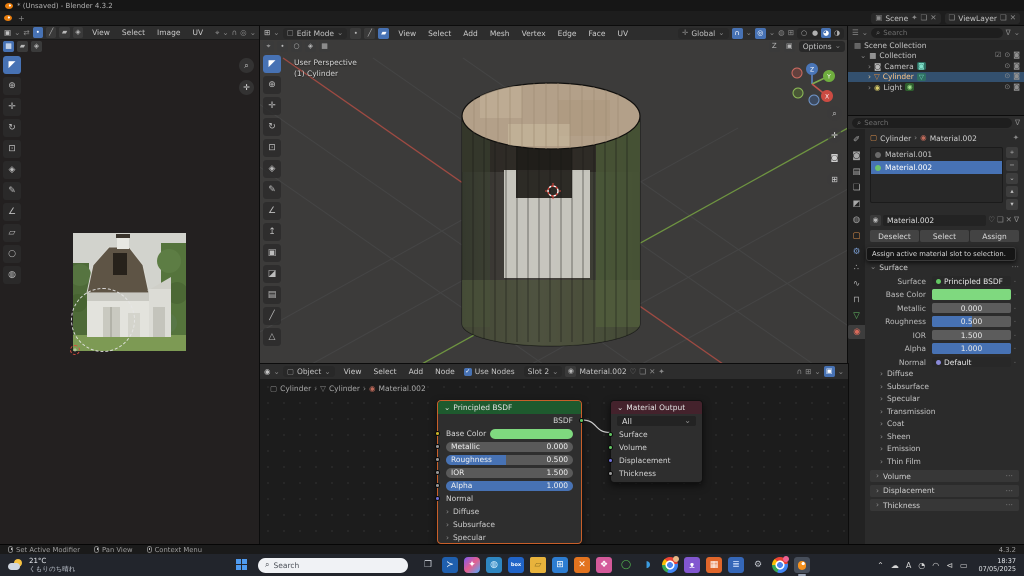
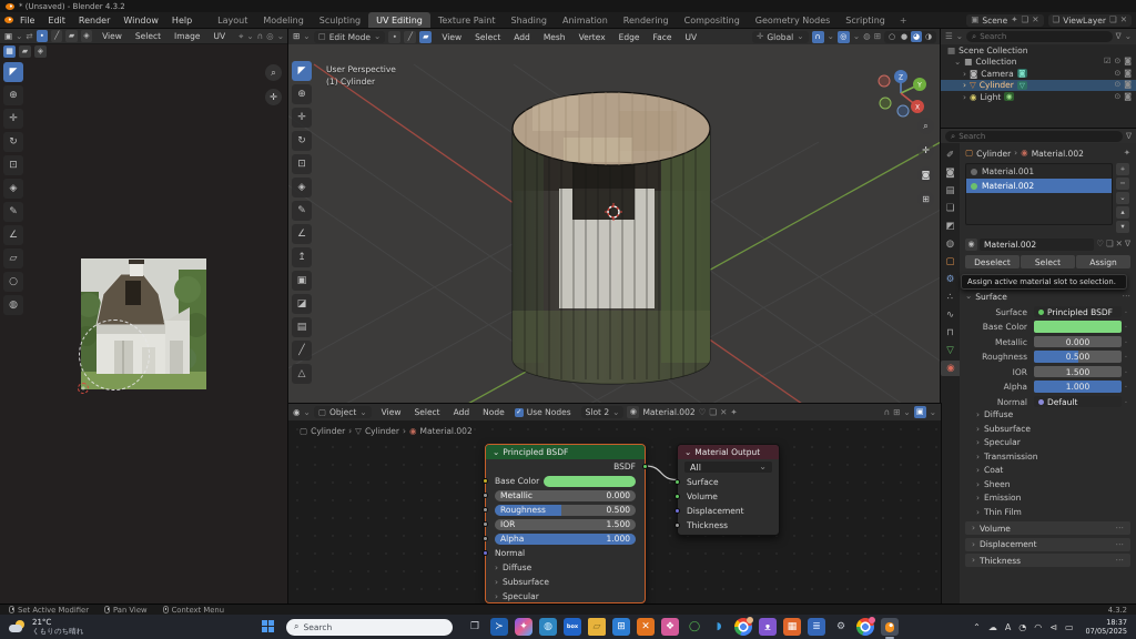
  * (Unsaved) - Blender 4.3.2
+ File
+ Edit
+ Render
+ Window
+ Help
+ Layout
+ Modeling
+ Sculpting
+ UV Editing
+ Texture Paint
+ Shading
+ Animation
+ Rendering
+ Compositing
+ Geometry Nodes
+ Scripting
  +
  Scene
  ViewLayer
  View
  Select
  Image
  UV
  ◤
  ⊕
  ✛
  ↻
  ⊡
  ◈
  ✎
  ∠
  ▱
  ○
  ◍
  Edit Mode
  View
  Select
  Add
  Mesh
  Vertex
  Edge
  Face
  UV
  Global
- Z
- Options
  User Perspective
  (1) Cylinder
  ◤
  ⊕
  ✛
  ↻
  ⊡
  ◈
  ✎
  ∠
  ↥
  ▣
  ◪
  ▤
  ╱
  △
  Search
  Scene Collection
  Collection
  Camera
  Cylinder
  Light
  Search
  ✐
  ◙
  ▤
  ❏
  ◩
  ◍
  ▢
  ⚙
  ∴
  ∿
  ⊓
  ▽
  ◉
  Cylinder
  Material.002
  Material.001
  Material.002
  Material.002
  Deselect
  Select
  Assign
  Surface
  Surface
  Principled BSDF
  Base Color
  Metallic
  0.000
  Roughness
  0.500
  IOR
  1.500
  Alpha
  1.000
  Normal
  Default
  Diffuse
  Subsurface
  Specular
  Transmission
  Coat
  Sheen
  Emission
  Thin Film
  Volume
  Displacement
  Thickness
  Assign active material slot to selection.
  Object
  View
  Select
  Add
  Node
  Use Nodes
  Slot 2
  Material.002
  Cylinder
  Cylinder
  Material.002
  Principled BSDF
  BSDF
  Base Color
  Metallic
  0.000
  Roughness
  0.500
  IOR
  1.500
  Alpha
  1.000
  Normal
  Diffuse
  Subsurface
  Specular
  Material Output
  All
  Surface
  Volume
  Displacement
  Thickness
  Set Active Modifier
  Pan View
  Context Menu
  4.3.2
  21°C
  くもりのち晴れ
  Search
  ❐
  ≻
  ✦
  ◍
  ▱
  ⊞
  ✕
  ❖
  ◯
  ◗
  ᴥ
  ▦
  ≣
  ⚙
  ⌃
  ☁
  A
  ◔
  ◠
  ⊲
  ▭
  18:37
  07/05/2025
